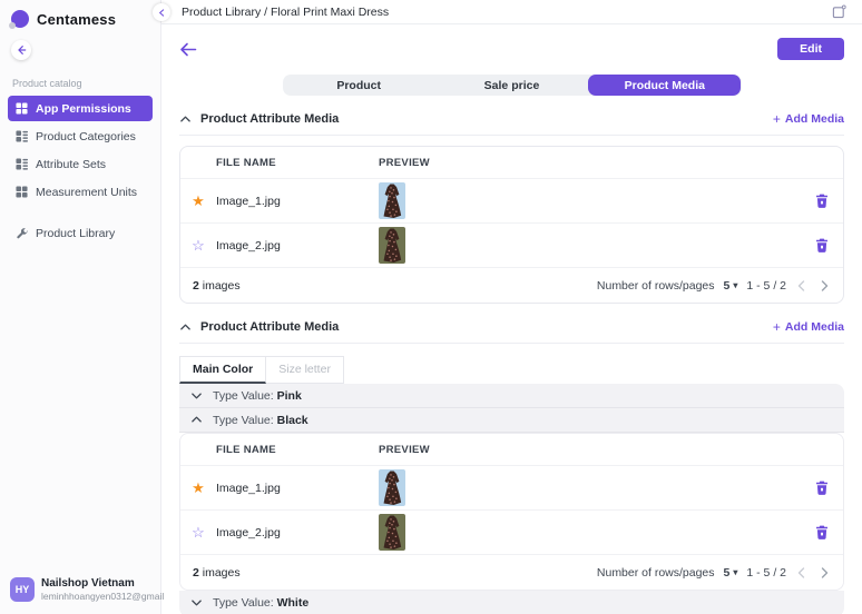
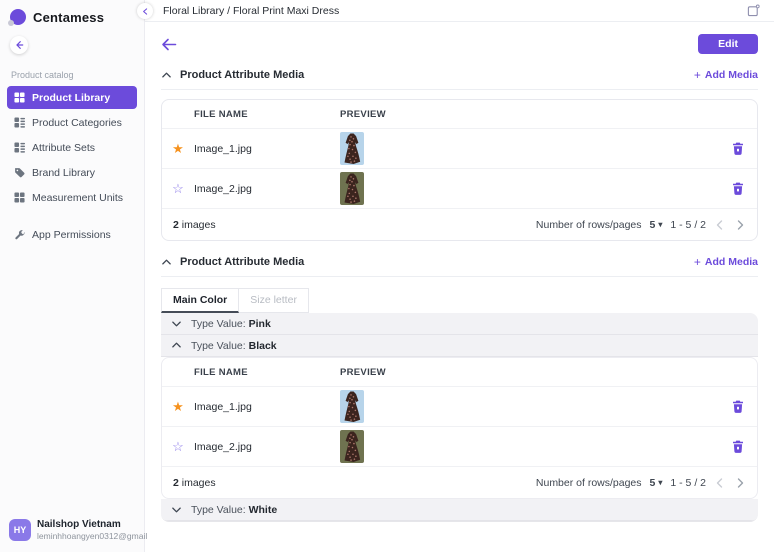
  Centamess
  Product catalog
- App Permissions
+ Product Library
  Product Categories
  Attribute Sets
+ Brand Library
  Measurement Units
- Product Library
+ App Permissions
  HY
  Nailshop Vietnam
  leminhhoangyen0312@gmail
- Product Library / Floral Print Maxi Dress
+ Floral Library / Floral Print Maxi Dress
  Edit
- Product
- Sale price
- Product Media
  Product Attribute Media
  +
  Add Media
  FILE NAME
  PREVIEW
  ★
  Image_1.jpg
  ☆
  Image_2.jpg
  2 images
  Number of rows/pages
  5
  ▾
  1 - 5 / 2
  Product Attribute Media
  +
  Add Media
  Main Color
  Size letter
  Type Value: Pink
  Type Value: Black
  FILE NAME
  PREVIEW
  ★
  Image_1.jpg
  ☆
  Image_2.jpg
  2 images
  Number of rows/pages
  5
  ▾
  1 - 5 / 2
  Type Value: White
